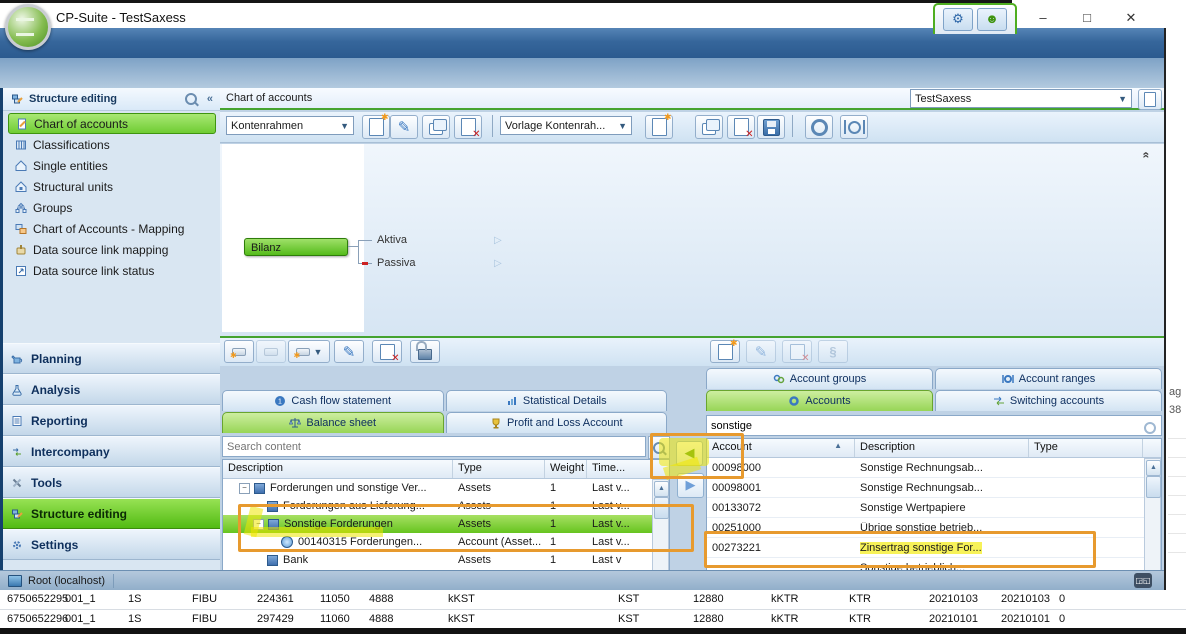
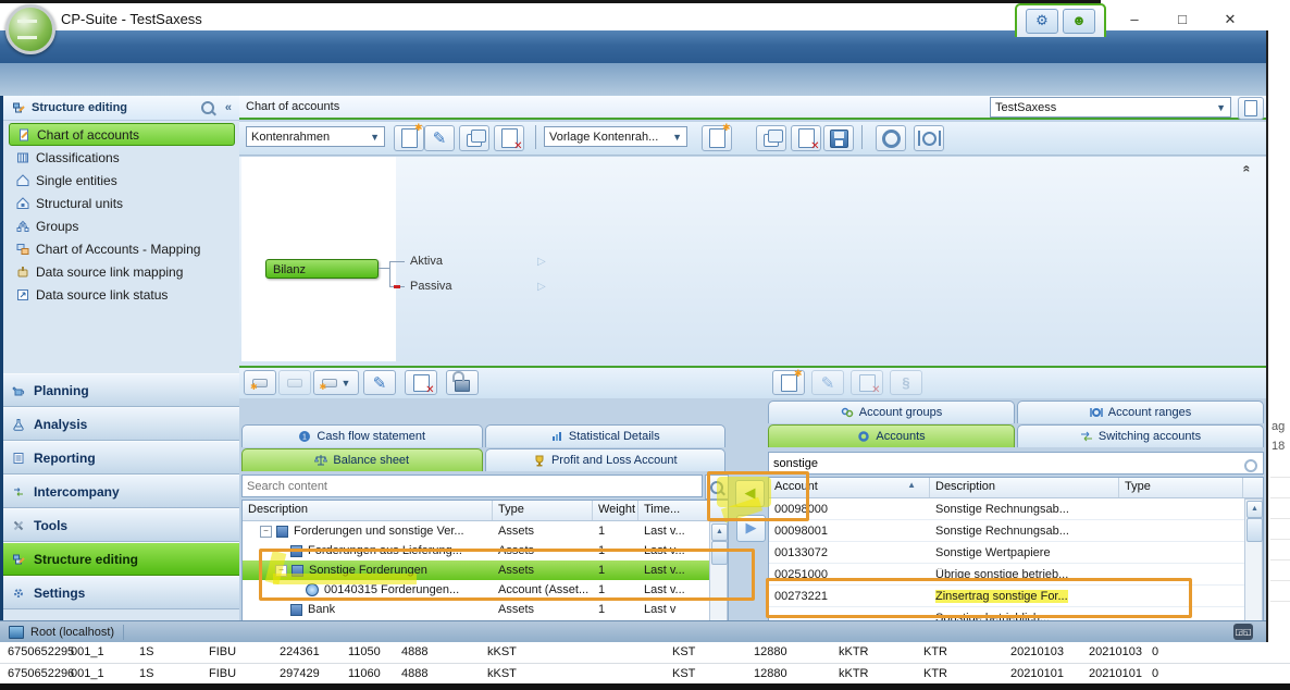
  CP-Suite - TestSaxess
  –
  □
  ✕
  ⚙
  ☻
  Structure editing
  «
  Chart of accounts
  Classifications
  Single entities
  Structural units
  Groups
  Chart of Accounts - Mapping
  Data source link mapping
  Data source link status
  Planning
  Analysis
  Reporting
  Intercompany
  Tools
  Structure editing
  Settings
  Chart of accounts
  TestSaxess
  ▼
  Kontenrahmen
  ▼
  ✎
  Vorlage Kontenrah...
  ▼
  Bilanz
  Aktiva
  Passiva
  ▷
  ▷
  ▼
  ✎
  ✎
  §
  Cash flow statement
  Statistical Details
  Balance sheet
  Profit and Loss Account
  Search content
  Description
  Type
  Weight
  Time...
  −
  Forderungen und sonstige Ver...
  Assets
  1
  Last v...
  Forderungen aus Lieferung...
  Assets
  1
  Last v...
  −
  Sonstige Forderungen
  Assets
  1
  Last v...
  00140315 Forderungen...
  Account (Asset...
  1
  Last v...
  Bank
  Assets
  1
  Last v
  ◀
  ▶
  Account groups
  Account ranges
  Accounts
  Switching accounts
  sonstige
  Account
  ▲
  Description
  Type
  00098000
  Sonstige Rechnungsab...
  00098001
  Sonstige Rechnungsab...
  00133072
  Sonstige Wertpapiere
  00251000
  Übrige sonstige betrieb...
  00273221
  Zinsertrag sonstige For...
  Sonstige betrieblich...
  Root (localhost)
  ◲◱
  6750652295
  001_1
  1S
  FIBU
  224361
  11050
  4888
  kKST
  KST
  12880
  kKTR
  KTR
  20210103
  20210103
  0
  6750652296
  001_1
  1S
  FIBU
  297429
  11060
  4888
  kKST
  KST
  12880
  kKTR
  KTR
  20210101
  20210101
  0
  ag
- 38
+ 18
